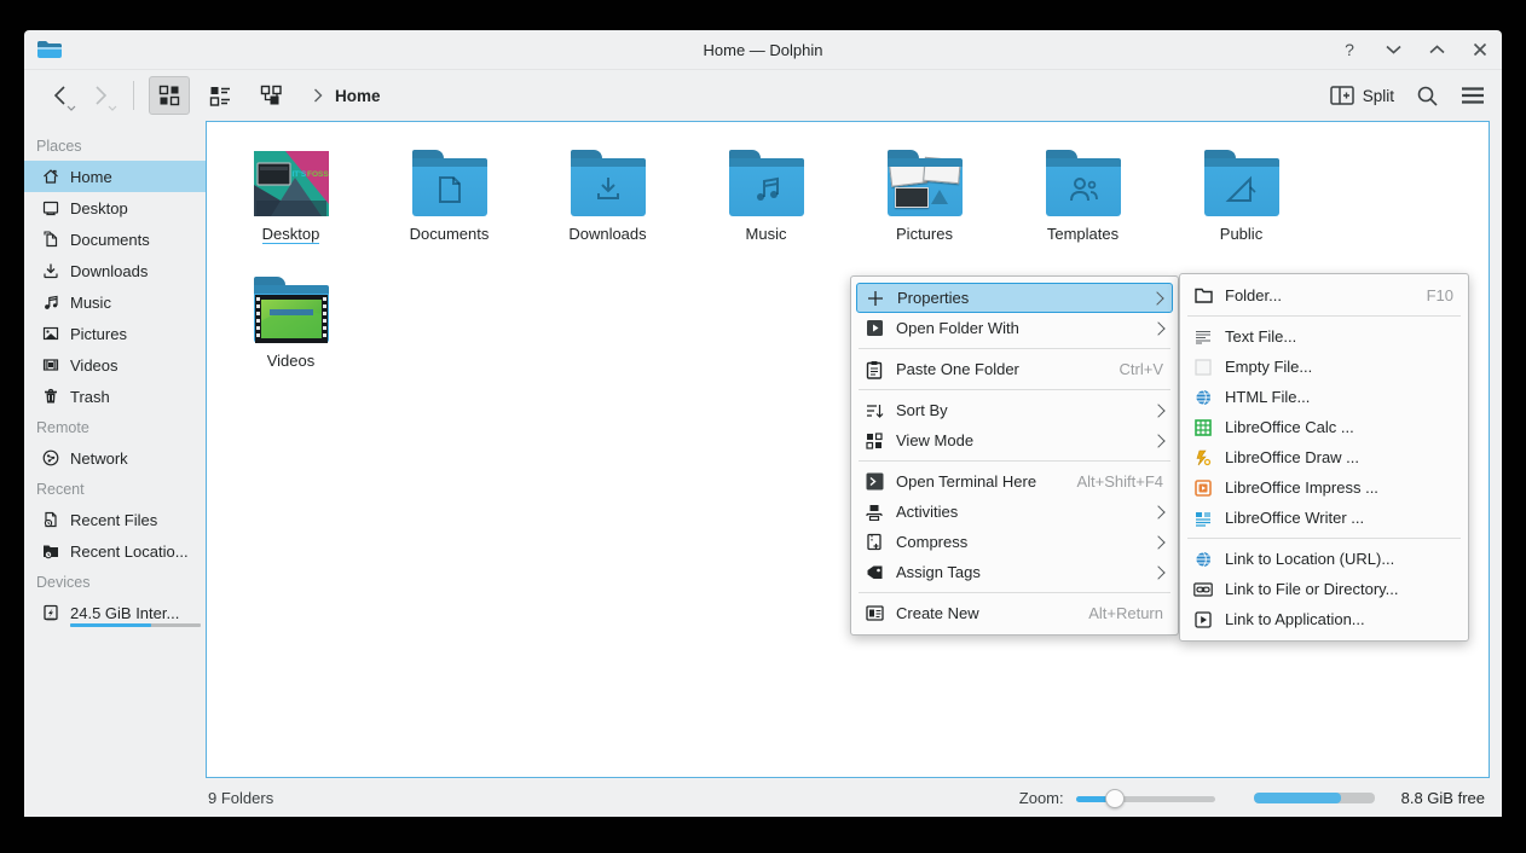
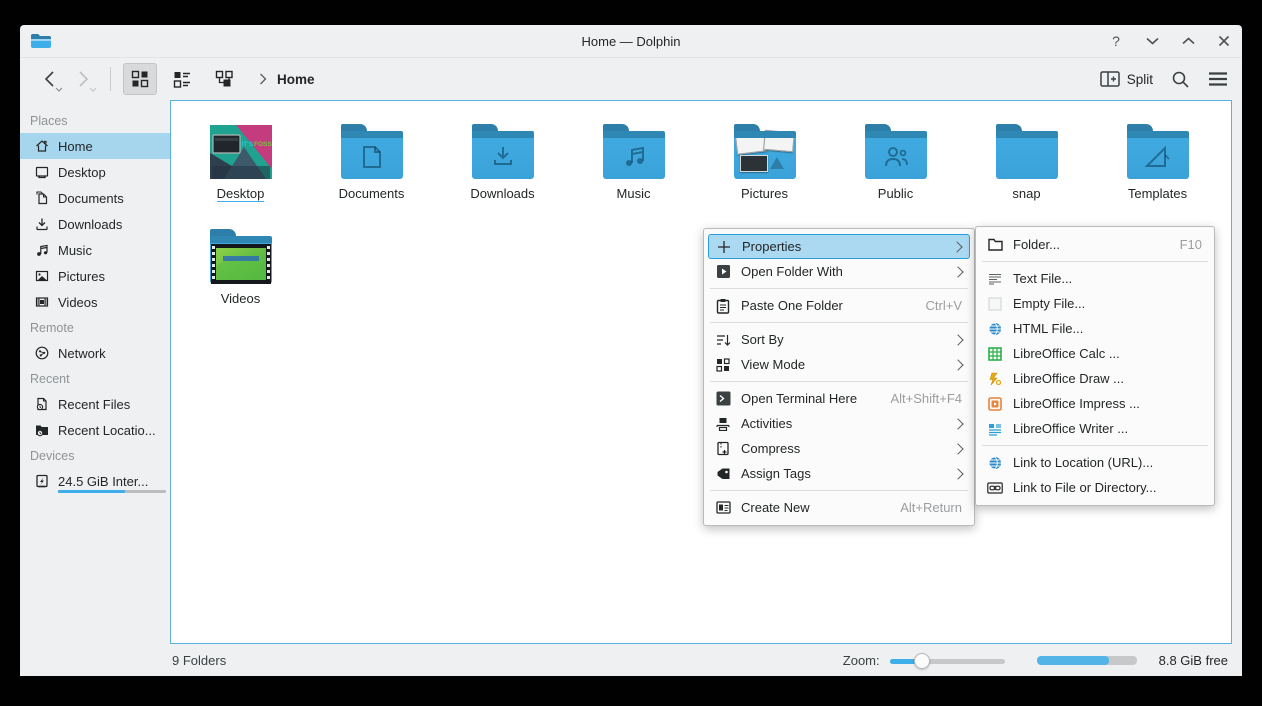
  Home — Dolphin
  ?
  Home
  Split
  Places
  Home
  Desktop
  Documents
  Downloads
  Music
  Pictures
  Videos
- Trash
  Remote
  Network
  Recent
  Recent Files
  Recent Locatio...
  Devices
  24.5 GiB Inter...
  Desktop
  Documents
  Downloads
  Music
  Pictures
- Templates
+ Public
+ snap
- Public
+ Templates
  Videos
  Properties
  Open Folder With
  Paste One Folder
  Ctrl+V
  Sort By
  View Mode
  Open Terminal Here
  Alt+Shift+F4
  Activities
  Compress
  Assign Tags
  Create New
  Alt+Return
  Folder...
  F10
  Text File...
  Empty File...
  HTML File...
  LibreOffice Calc ...
  LibreOffice Draw ...
  LibreOffice Impress ...
  LibreOffice Writer ...
  Link to Location (URL)...
  Link to File or Directory...
- Link to Application...
  9 Folders
  Zoom:
  8.8 GiB free
